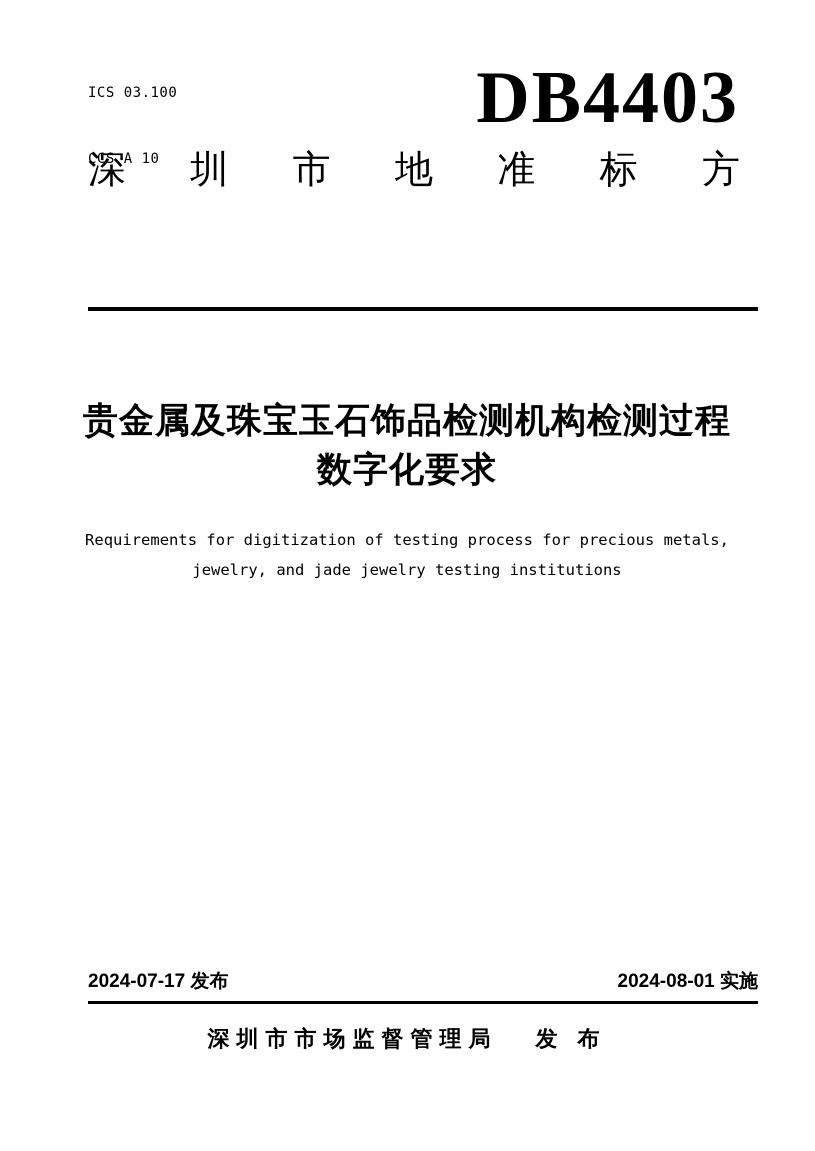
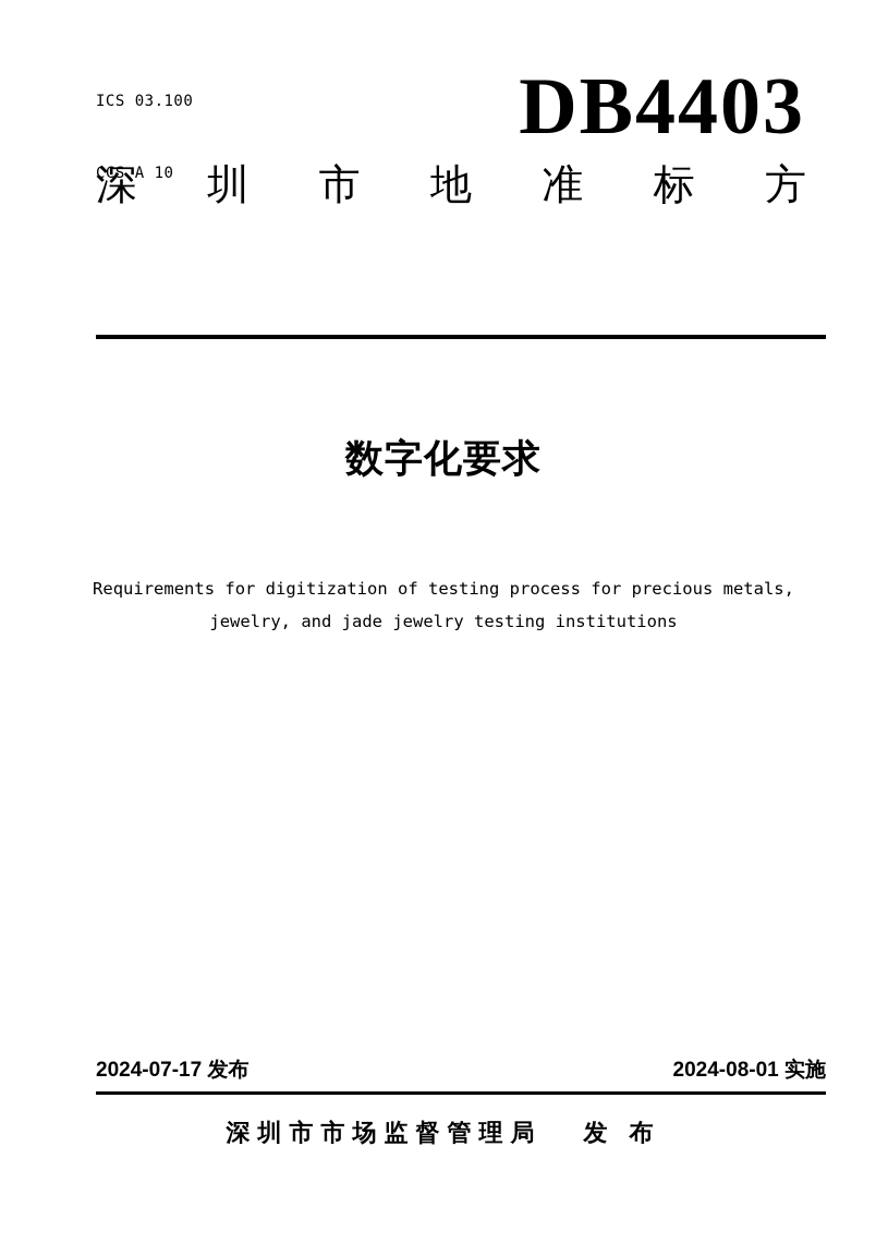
  ICS 03.100
  CCS A 10
  DB4403
  深
  圳
  市
  地
  准
  标
  方
- 贵金属及珠宝玉石饰品检测机构检测过程
  数字化要求
  Requirements for digitization of testing process for precious metals,
  jewelry, and jade jewelry testing institutions
  2024-07-17 发布
  2024-08-01 实施
  深圳市市场监督管理局
  发 布
